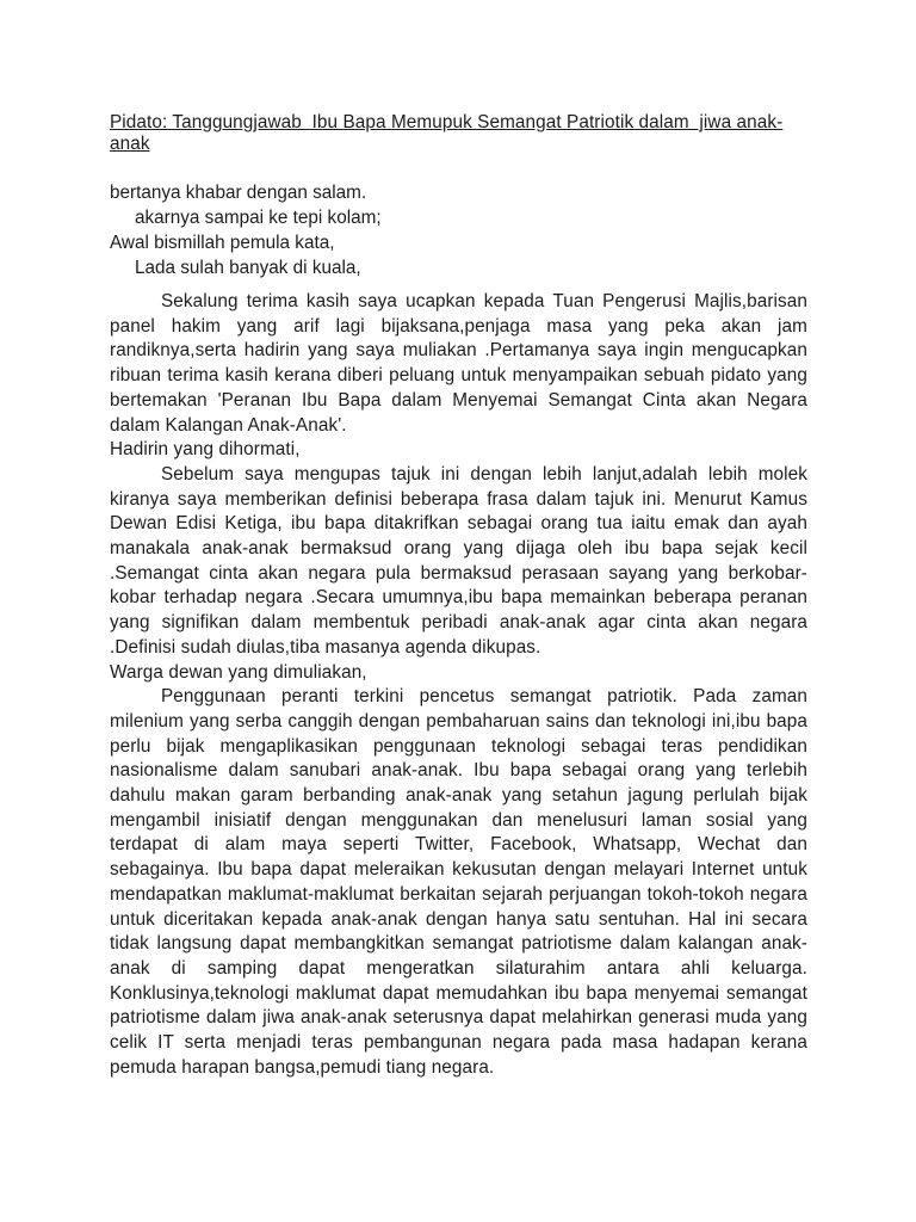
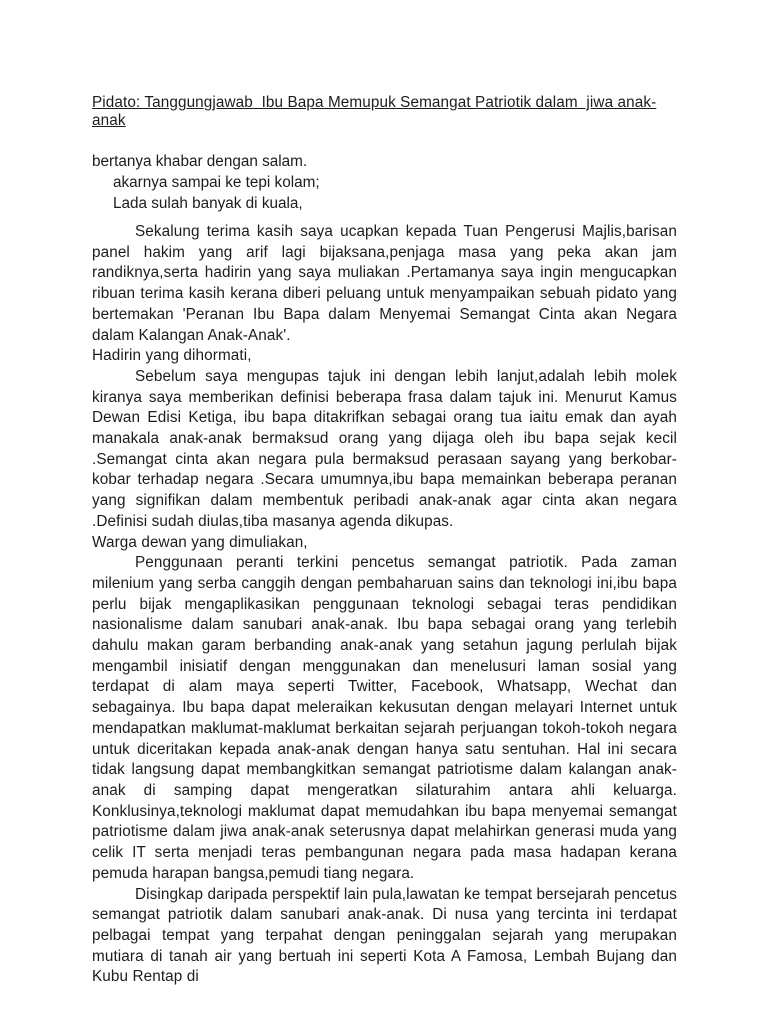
  Pidato: Tanggungjawab Ibu Bapa Memupuk Semangat Patriotik dalam jiwa anak-anak
  bertanya khabar dengan salam.
  akarnya sampai ke tepi kolam;
- Awal bismillah pemula kata,
  Lada sulah banyak di kuala,
  Sekalung terima kasih saya ucapkan kepada Tuan Pengerusi Majlis,barisan panel hakim yang arif lagi bijaksana,penjaga masa yang peka akan jam randiknya,serta hadirin yang saya muliakan .Pertamanya saya ingin mengucapkan ribuan terima kasih kerana diberi peluang untuk menyampaikan sebuah pidato yang bertemakan 'Peranan Ibu Bapa dalam Menyemai Semangat Cinta akan Negara dalam Kalangan Anak-Anak'.
  Hadirin yang dihormati,
  Sebelum saya mengupas tajuk ini dengan lebih lanjut,adalah lebih molek kiranya saya memberikan definisi beberapa frasa dalam tajuk ini. Menurut Kamus Dewan Edisi Ketiga, ibu bapa ditakrifkan sebagai orang tua iaitu emak dan ayah manakala anak-anak bermaksud orang yang dijaga oleh ibu bapa sejak kecil .Semangat cinta akan negara pula bermaksud perasaan sayang yang berkobar-kobar terhadap negara .Secara umumnya,ibu bapa memainkan beberapa peranan yang signifikan dalam membentuk peribadi anak-anak agar cinta akan negara .Definisi sudah diulas,tiba masanya agenda dikupas.
  Warga dewan yang dimuliakan,
  Penggunaan peranti terkini pencetus semangat patriotik. Pada zaman milenium yang serba canggih dengan pembaharuan sains dan teknologi ini,ibu bapa perlu bijak mengaplikasikan penggunaan teknologi sebagai teras pendidikan nasionalisme dalam sanubari anak-anak. Ibu bapa sebagai orang yang terlebih dahulu makan garam berbanding anak-anak yang setahun jagung perlulah bijak mengambil inisiatif dengan menggunakan dan menelusuri laman sosial yang terdapat di alam maya seperti Twitter, Facebook, Whatsapp, Wechat dan sebagainya. Ibu bapa dapat meleraikan kekusutan dengan melayari Internet untuk mendapatkan maklumat-maklumat berkaitan sejarah perjuangan tokoh-tokoh negara untuk diceritakan kepada anak-anak dengan hanya satu sentuhan. Hal ini secara tidak langsung dapat membangkitkan semangat patriotisme dalam kalangan anak-anak di samping dapat mengeratkan silaturahim antara ahli keluarga. Konklusinya,teknologi maklumat dapat memudahkan ibu bapa menyemai semangat patriotisme dalam jiwa anak-anak seterusnya dapat melahirkan generasi muda yang celik IT serta menjadi teras pembangunan negara pada masa hadapan kerana pemuda harapan bangsa,pemudi tiang negara.
+ Disingkap daripada perspektif lain pula,lawatan ke tempat bersejarah pencetus semangat patriotik dalam sanubari anak-anak. Di nusa yang tercinta ini terdapat pelbagai tempat yang terpahat dengan peninggalan sejarah yang merupakan mutiara di tanah air yang bertuah ini seperti Kota A Famosa, Lembah Bujang dan Kubu Rentap di
